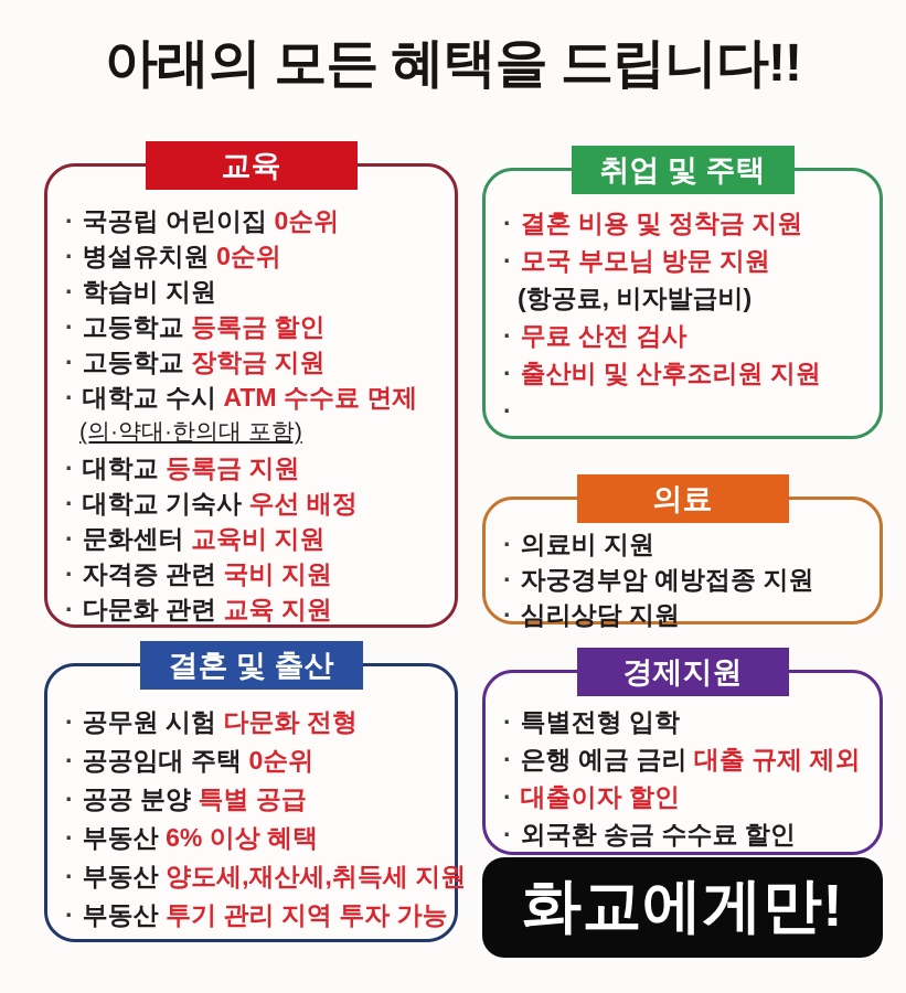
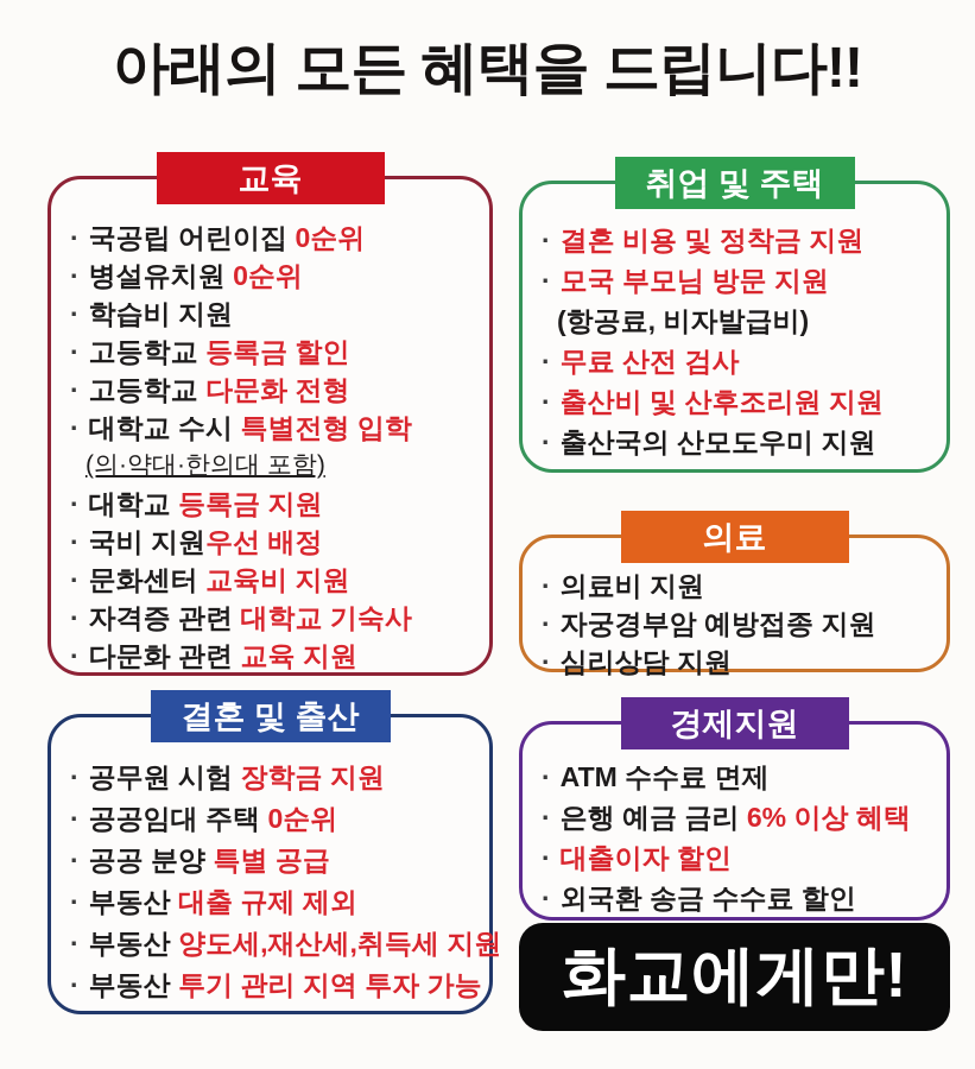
  아래의 모든 혜택을 드립니다!!
  교육
  ·
  국공립 어린이집 0순위
  ·
  병설유치원 0순위
  ·
  학습비 지원
  ·
  고등학교 등록금 할인
  ·
- 고등학교 장학금 지원
+ 고등학교 다문화 전형
  ·
- 대학교 수시 ATM 수수료 면제
+ 대학교 수시 특별전형 입학
  (의·약대·한의대 포함)
  ·
  대학교 등록금 지원
  ·
- 대학교 기숙사 우선 배정
+ 국비 지원우선 배정
  ·
  문화센터 교육비 지원
  ·
- 자격증 관련 국비 지원
+ 자격증 관련 대학교 기숙사
  ·
  다문화 관련 교육 지원
  취업 및 주택
  ·
  결혼 비용 및 정착금 지원
  ·
  모국 부모님 방문 지원
  (항공료, 비자발급비)
  ·
  무료 산전 검사
  ·
  출산비 및 산후조리원 지원
  ·
+ 출산국의 산모도우미 지원
  의료
  ·
  의료비 지원
  ·
  자궁경부암 예방접종 지원
  ·
  심리상담 지원
  결혼 및 출산
  ·
- 공무원 시험 다문화 전형
+ 공무원 시험 장학금 지원
  ·
  공공임대 주택 0순위
  ·
  공공 분양 특별 공급
  ·
- 부동산 6% 이상 혜택
+ 부동산 대출 규제 제외
  ·
  부동산 양도세,재산세,취득세 지원
  ·
  부동산 투기 관리 지역 투자 가능
  경제지원
  ·
- 특별전형 입학
+ ATM 수수료 면제
  ·
- 은행 예금 금리 대출 규제 제외
+ 은행 예금 금리 6% 이상 혜택
  ·
  대출이자 할인
  ·
  외국환 송금 수수료 할인
  화교에게만!
